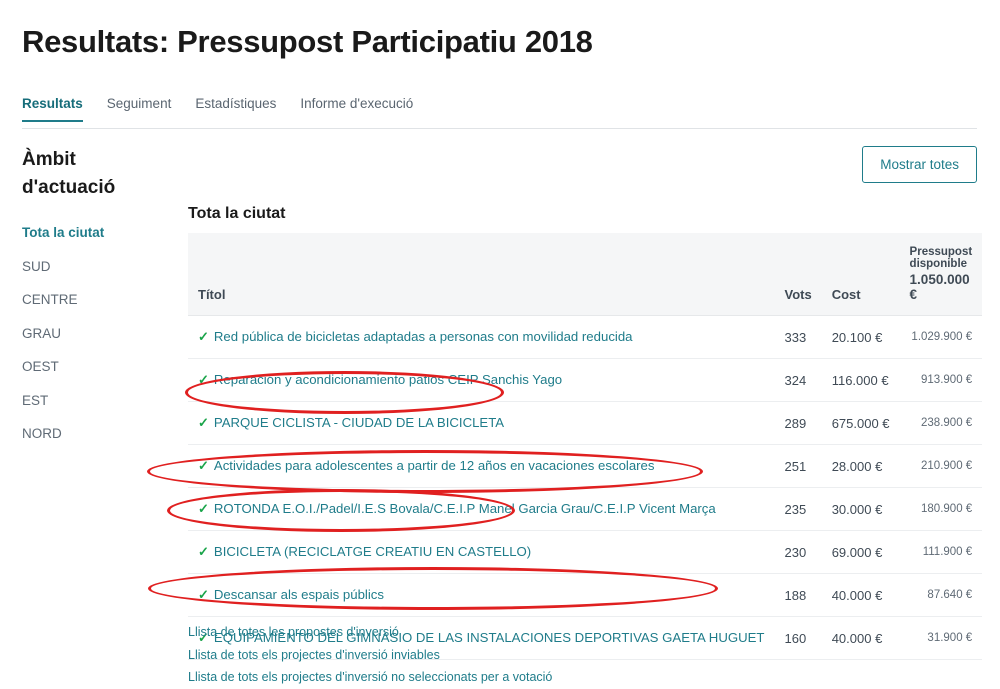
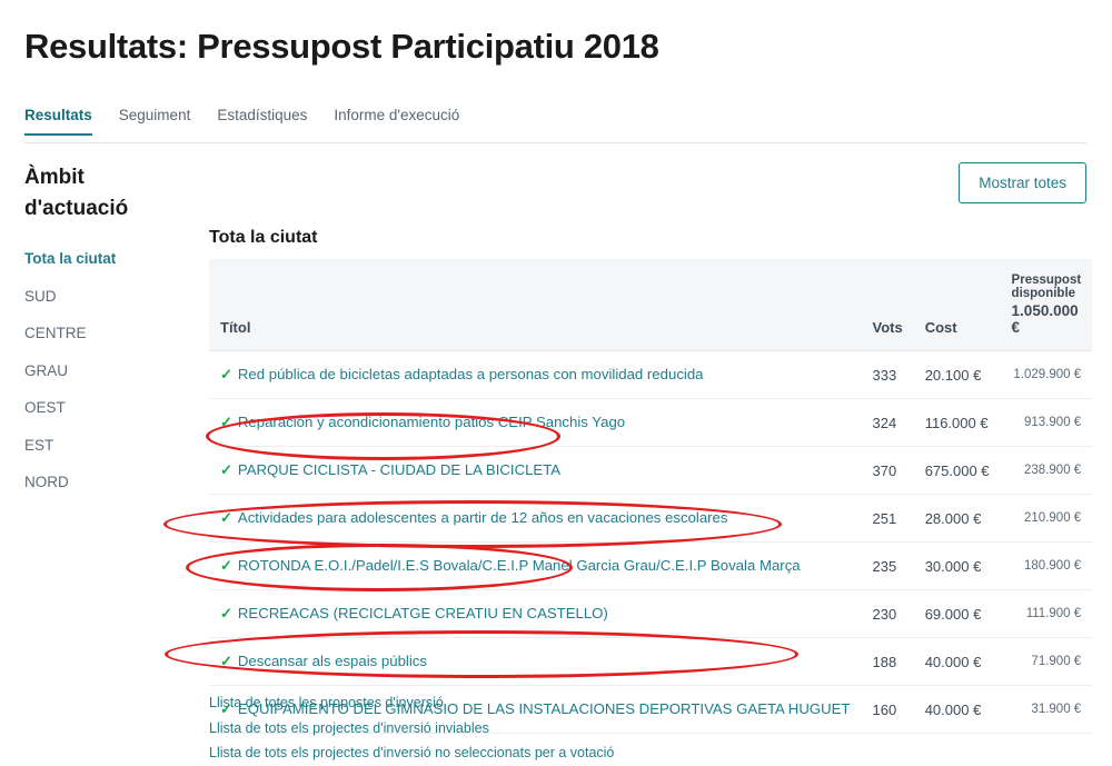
  Resultats: Pressupost Participatiu 2018
  Resultats
  Seguiment
  Estadístiques
  Informe d'execució
  Àmbit d'actuació
  Tota la ciutat
  SUD
  CENTRE
  GRAU
  OEST
  EST
  NORD
  Mostrar totes
  Tota la ciutat
  Títol	Vots	Cost	Pressupost disponible 1.050.000 €
  ✓ Red pública de bicicletas adaptadas a personas con movilidad reducida	333	20.100 €	1.029.900 €
  ✓ Reparación y acondicionamiento patios CEIP Sanchis Yago	324	116.000 €	913.900 €
- ✓ PARQUE CICLISTA - CIUDAD DE LA BICICLETA	289	675.000 €	238.900 €
+ ✓ PARQUE CICLISTA - CIUDAD DE LA BICICLETA	370	675.000 €	238.900 €
  ✓ Actividades para adolescentes a partir de 12 años en vacaciones escolares	251	28.000 €	210.900 €
- ✓ ROTONDA E.O.I./Padel/I.E.S Bovala/C.E.I.P Manel Garcia Grau/C.E.I.P Vicent Marça	235	30.000 €	180.900 €
+ ✓ ROTONDA E.O.I./Padel/I.E.S Bovala/C.E.I.P Manel Garcia Grau/C.E.I.P Bovala Marça	235	30.000 €	180.900 €
- ✓ BICICLETA (RECICLATGE CREATIU EN CASTELLO)	230	69.000 €	111.900 €
+ ✓ RECREACAS (RECICLATGE CREATIU EN CASTELLO)	230	69.000 €	111.900 €
- ✓ Descansar als espais públics	188	40.000 €	87.640 €
+ ✓ Descansar als espais públics	188	40.000 €	71.900 €
  ✓ EQUIPAMIENTO DEL GIMNASIO DE LAS INSTALACIONES DEPORTIVAS GAETA HUGUET	160	40.000 €	31.900 €
  Llista de totes les propostes d'inversió
  Llista de tots els projectes d'inversió inviables
  Llista de tots els projectes d'inversió no seleccionats per a votació
